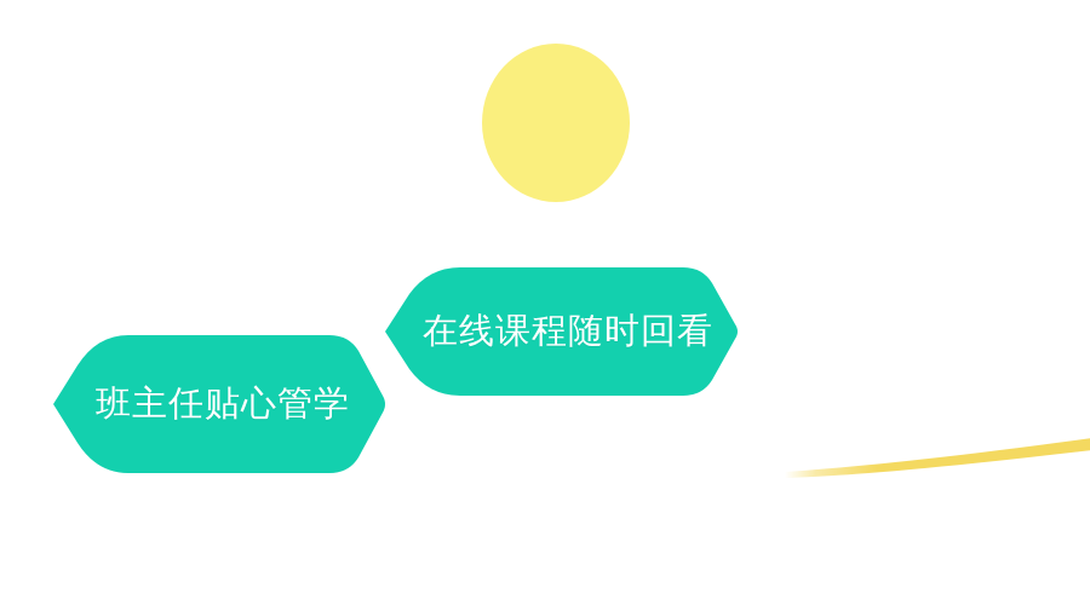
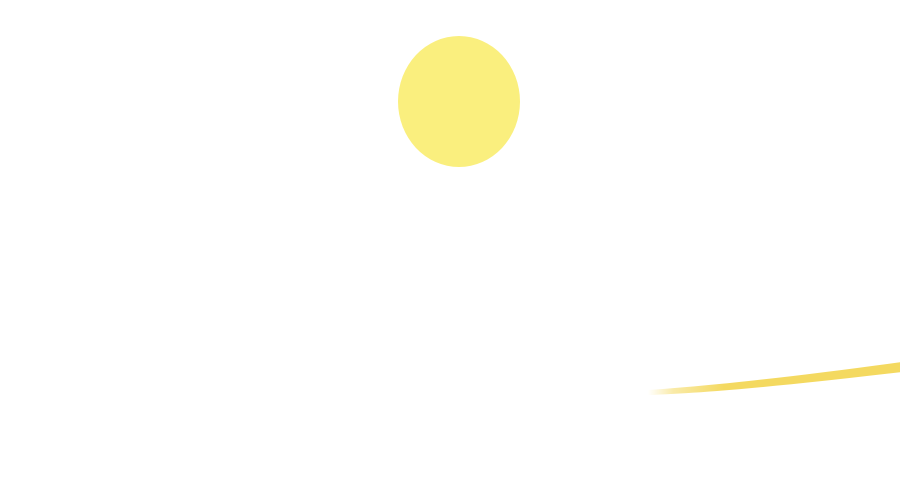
- 班主任贴心管学
- 在线课程随时回看
